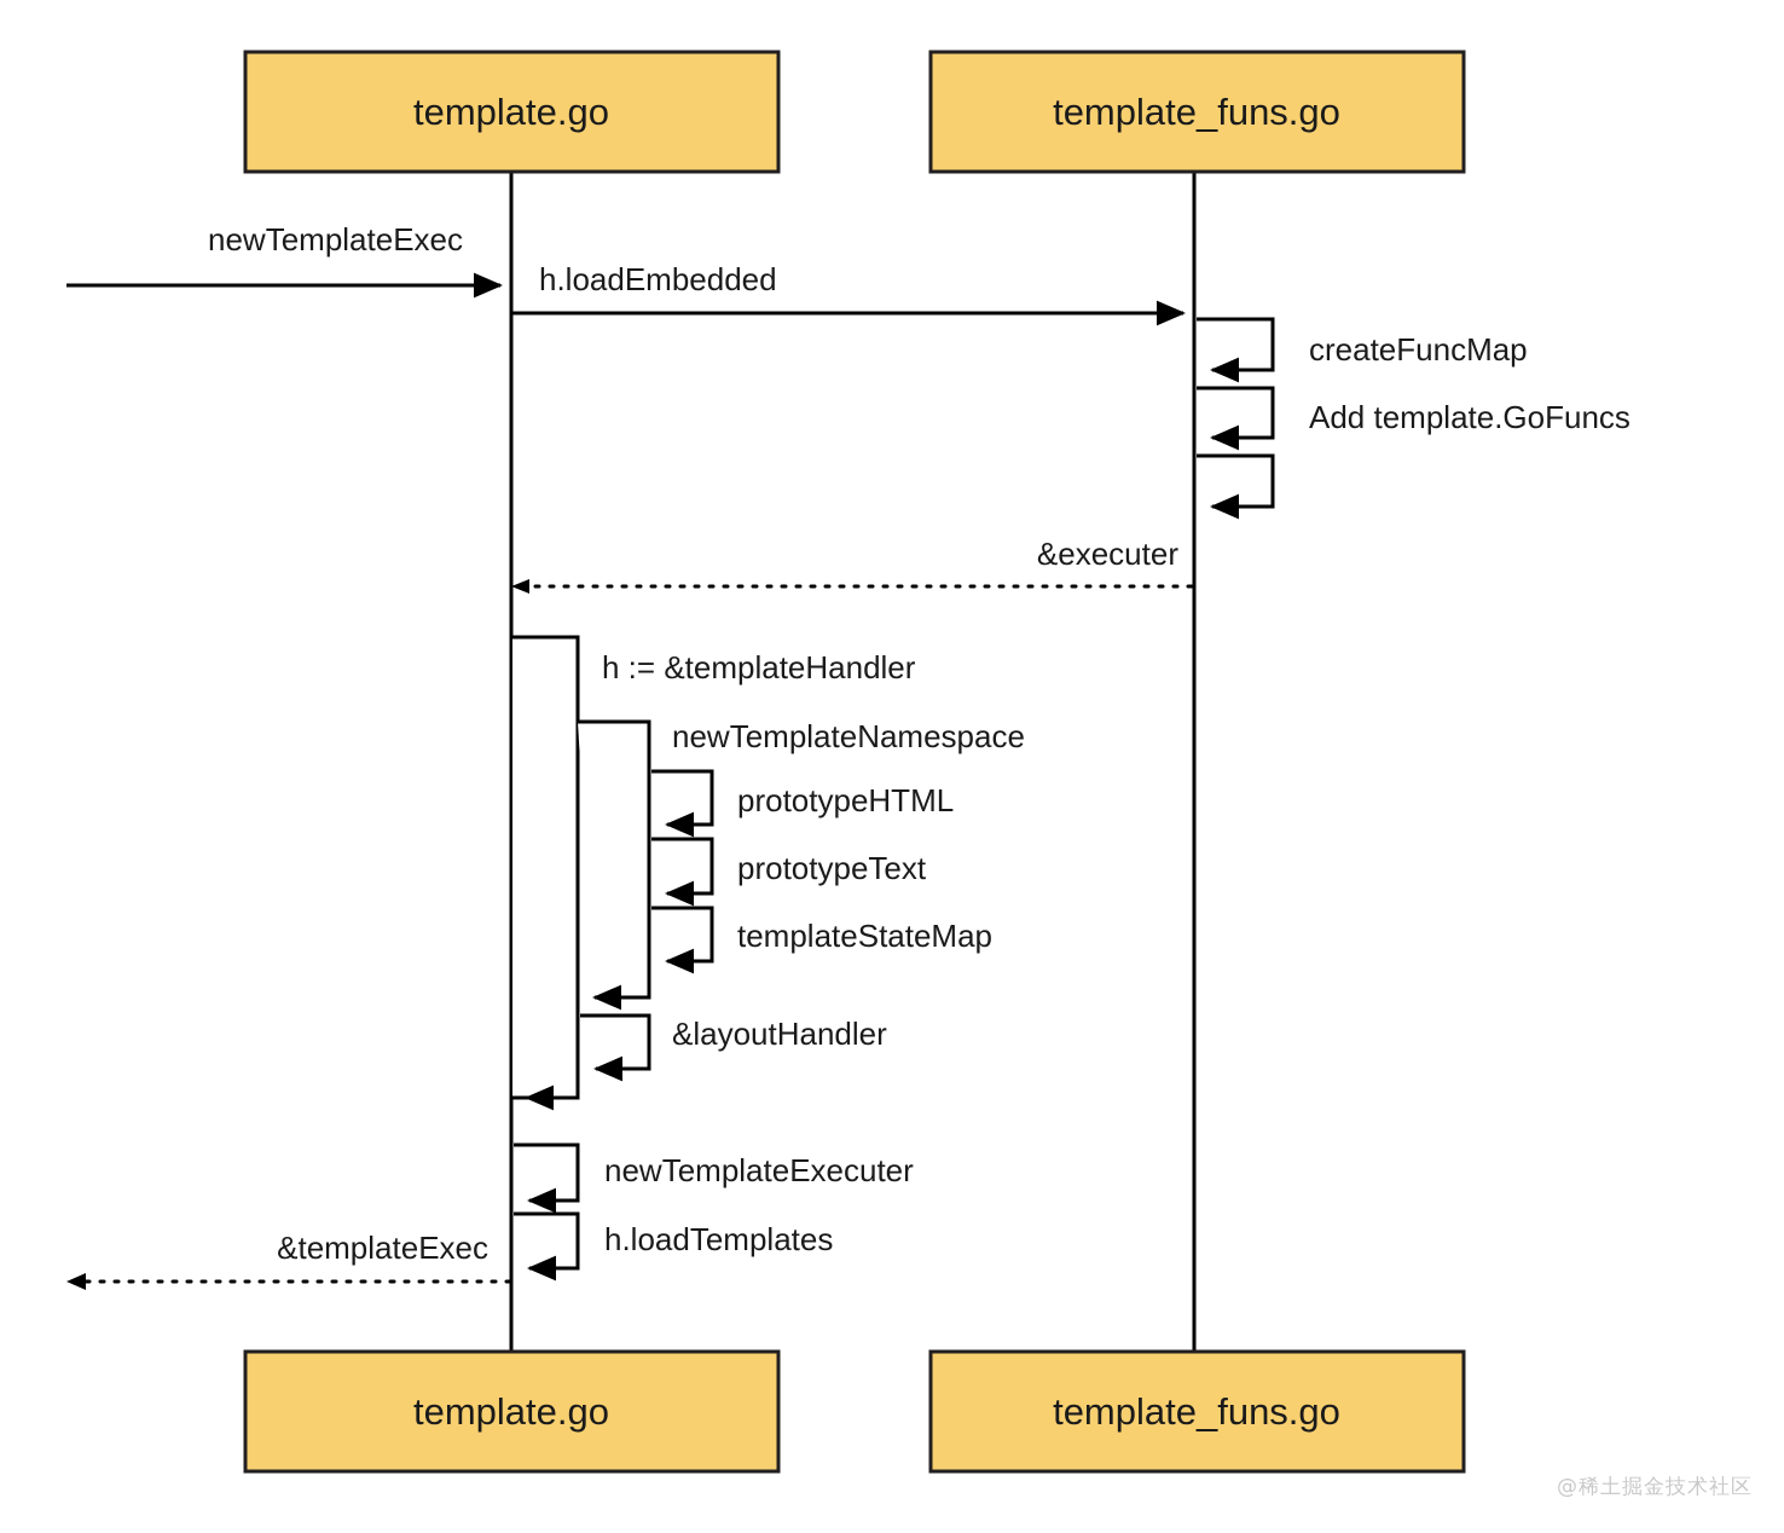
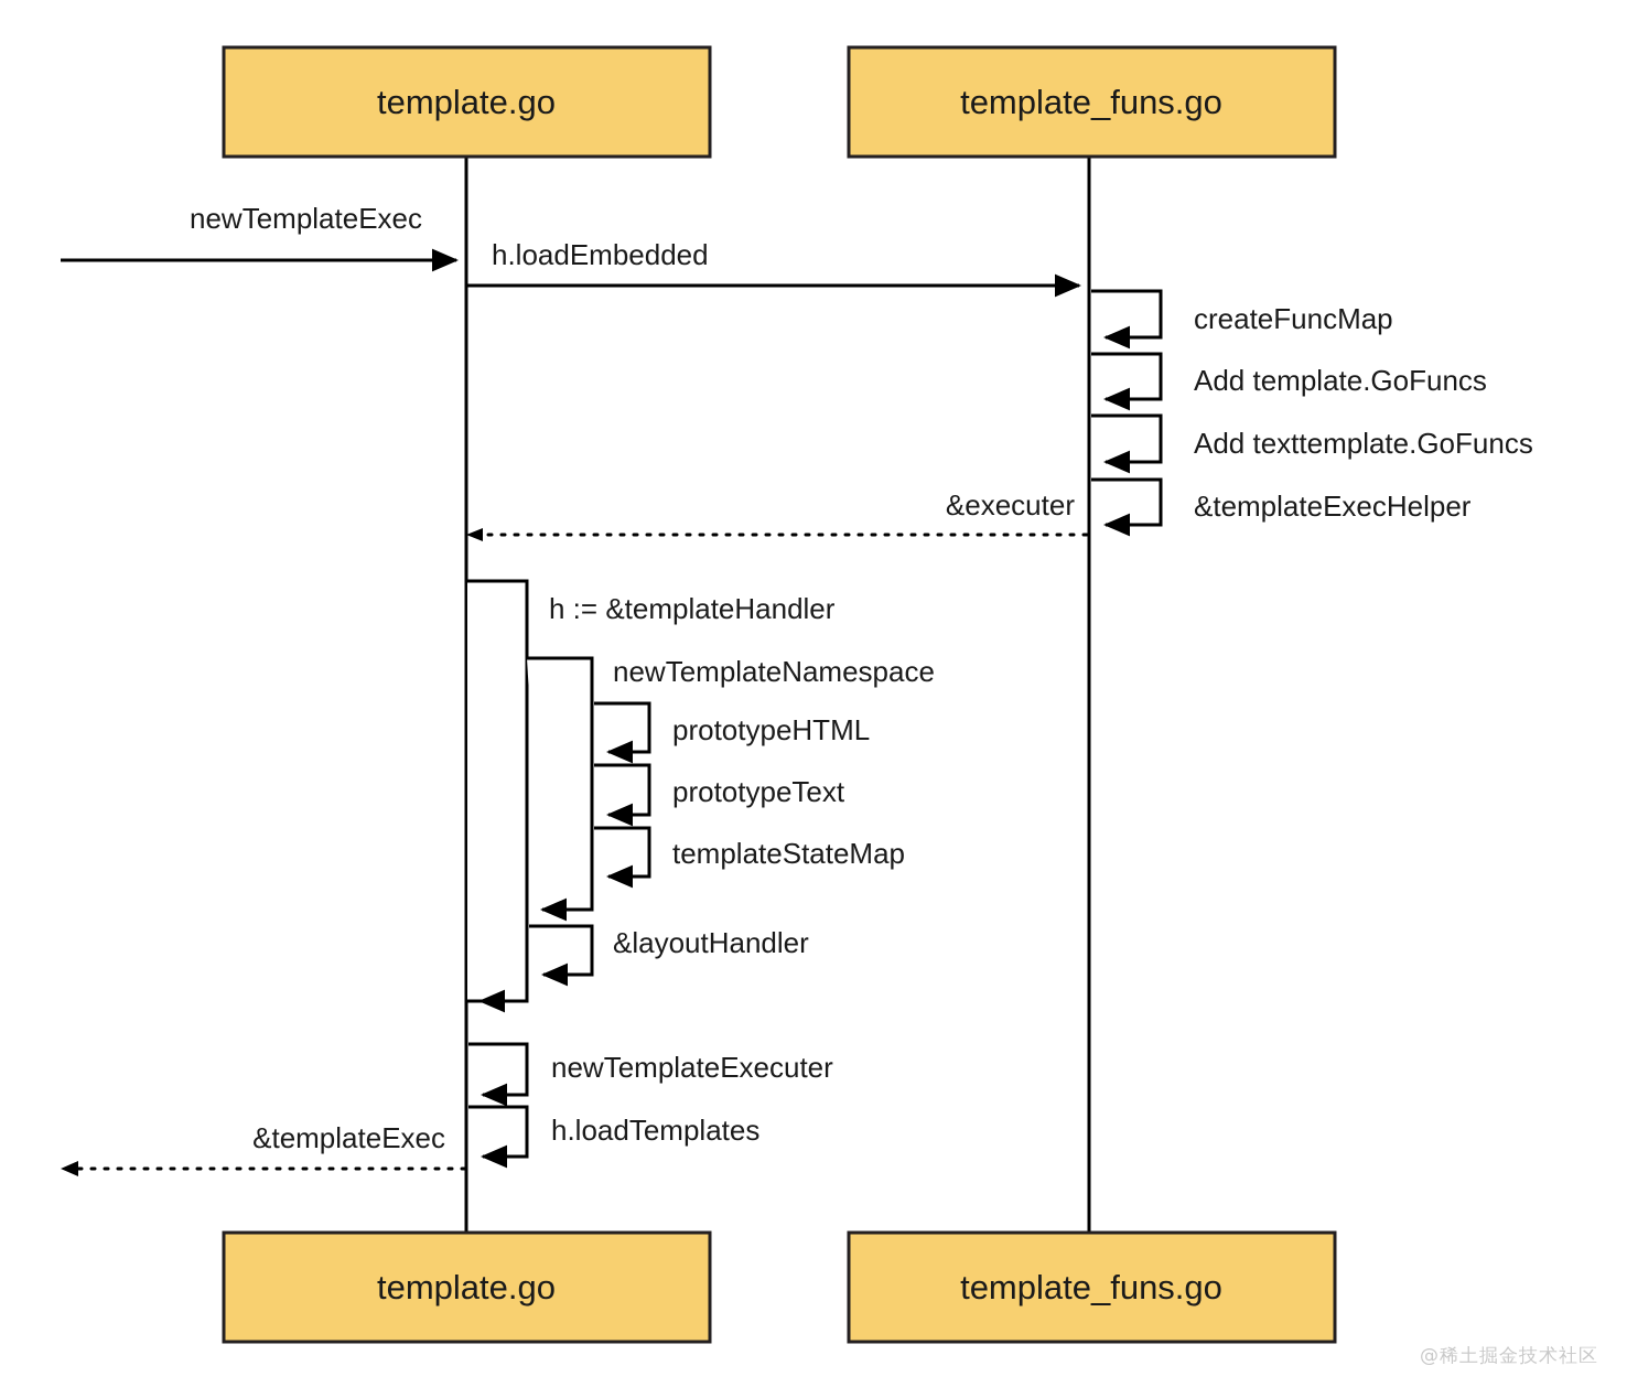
  template.go
  template_funs.go
  template.go
  template_funs.go
  newTemplateExec
  h.loadEmbedded
  createFuncMap
  Add template.GoFuncs
+ Add texttemplate.GoFuncs
+ &templateExecHelper
  &executer
  h := &templateHandler
  newTemplateNamespace
  prototypeHTML
  prototypeText
  templateStateMap
  &layoutHandler
  newTemplateExecuter
  h.loadTemplates
  &templateExec
  @稀土掘金技术社区
